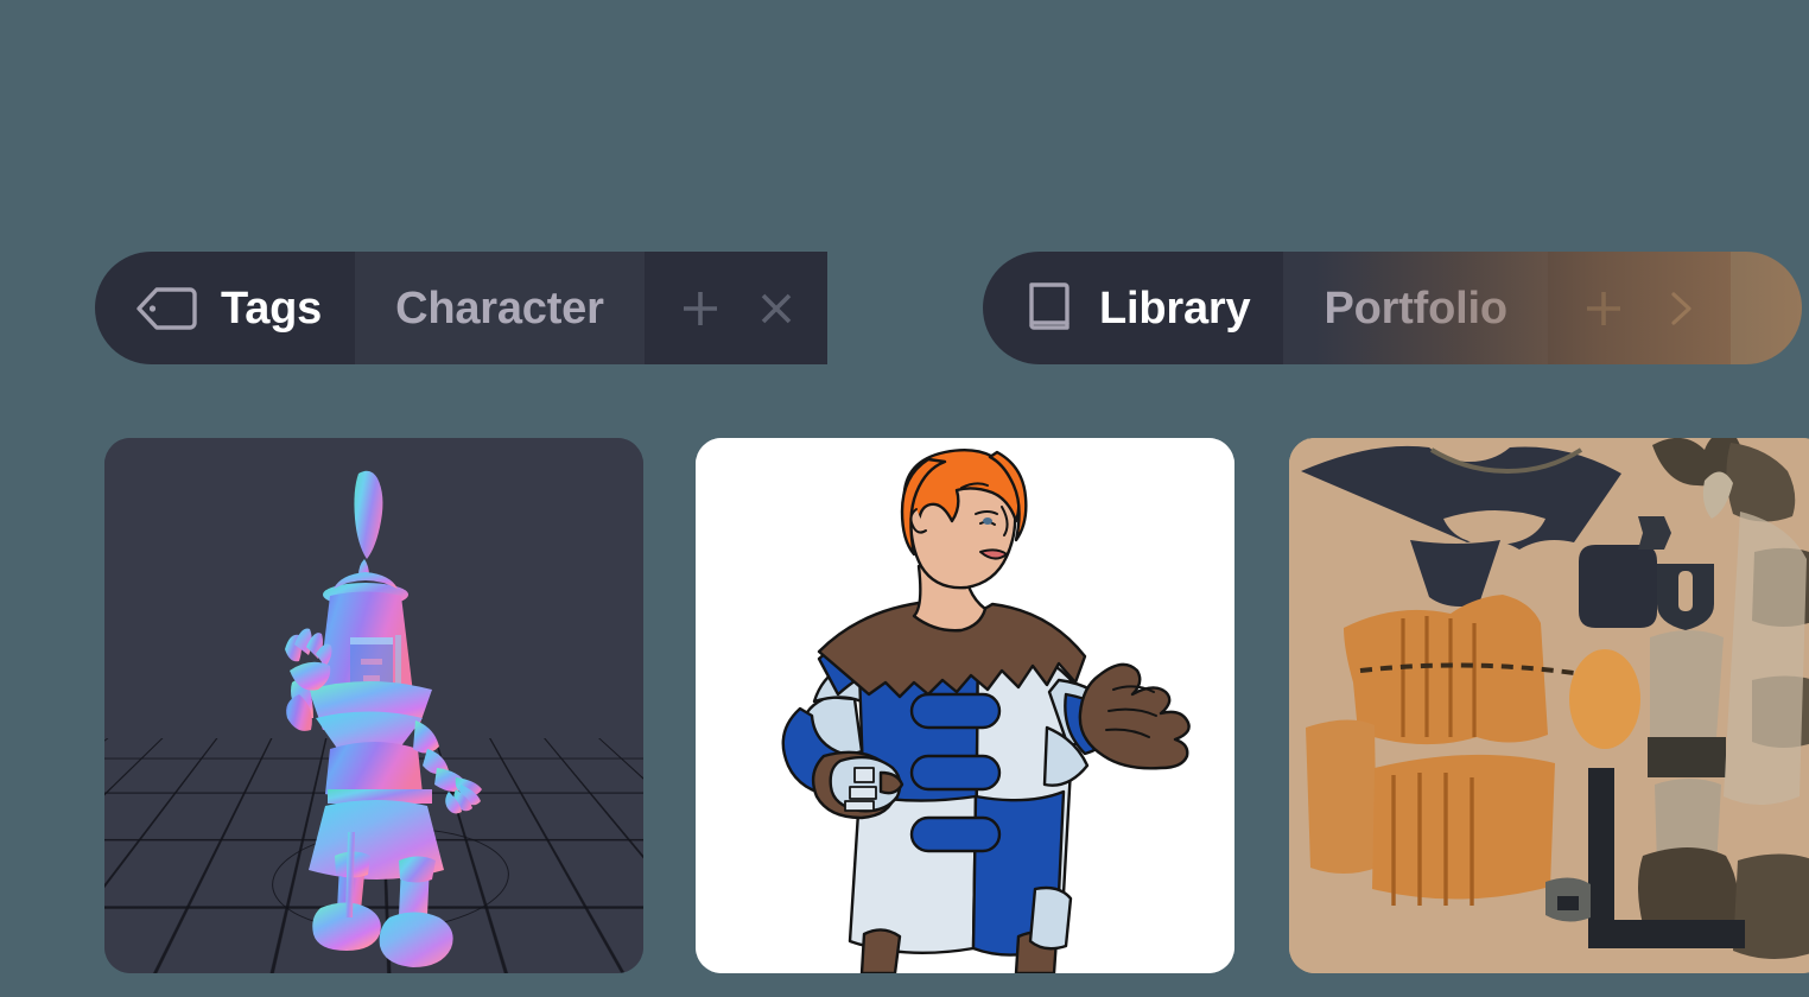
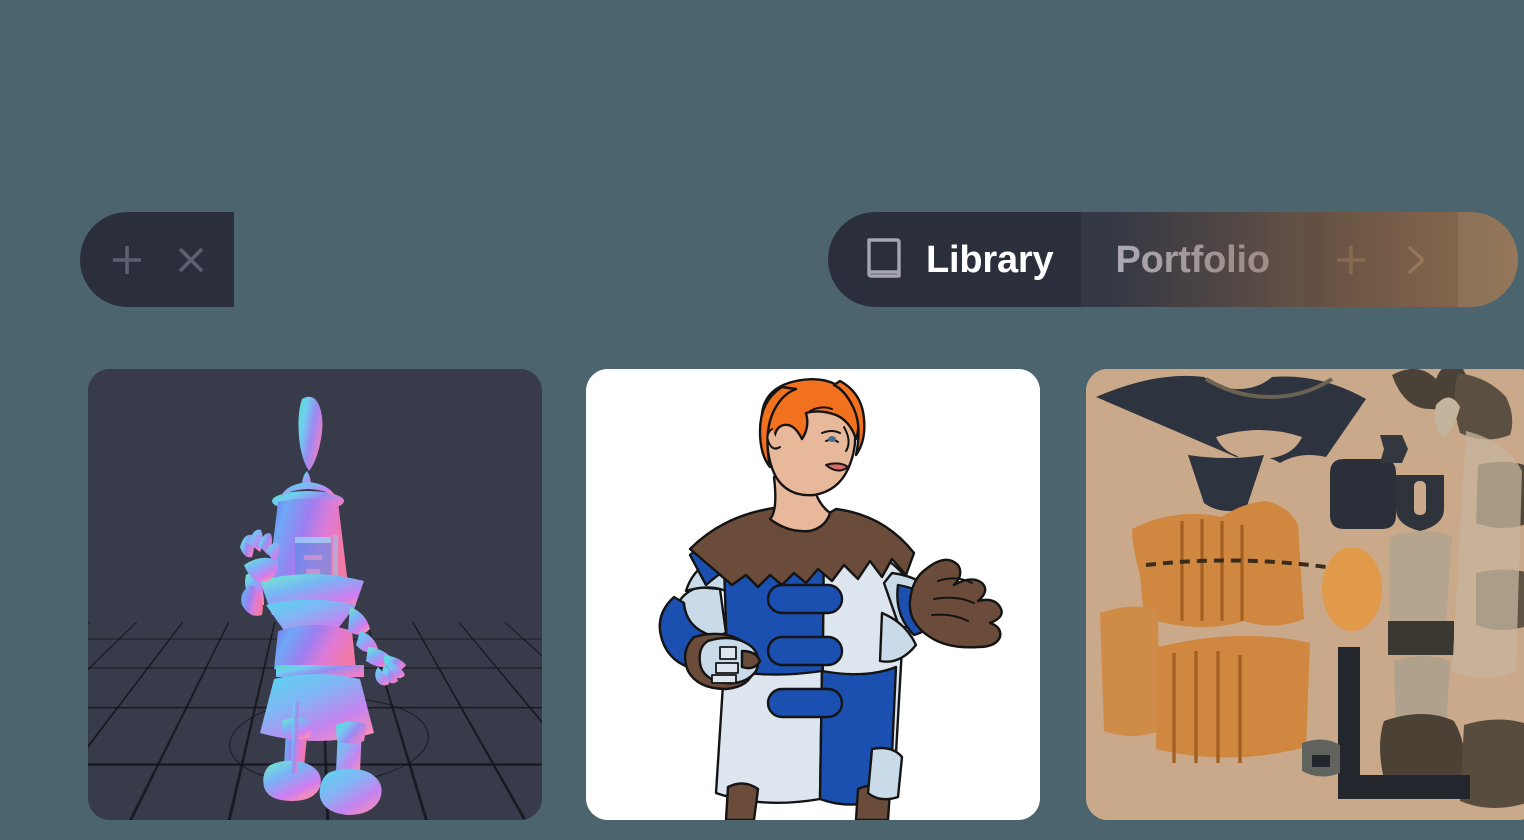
- Tags
- Character
